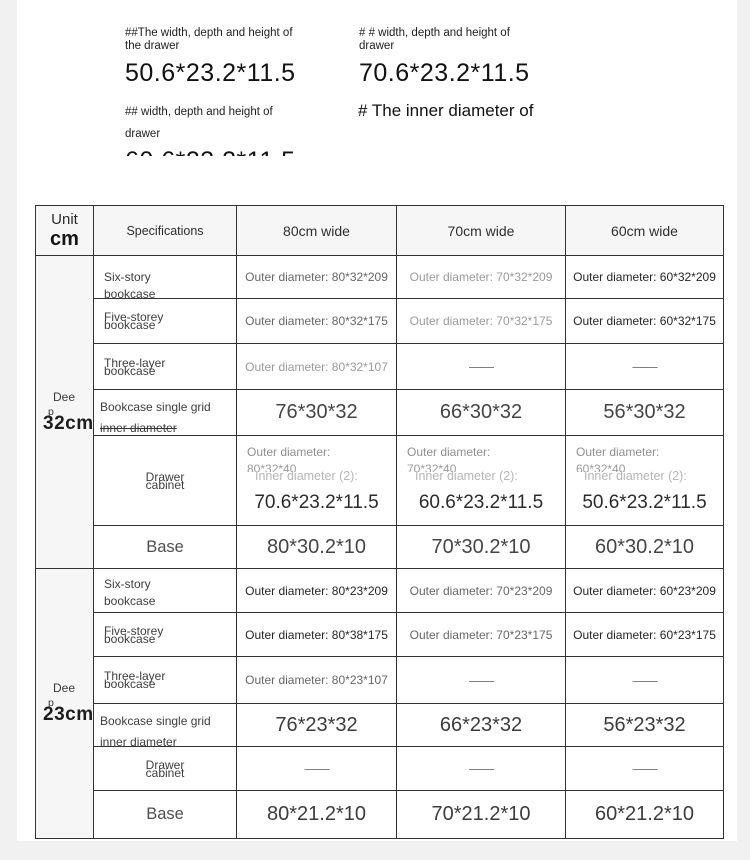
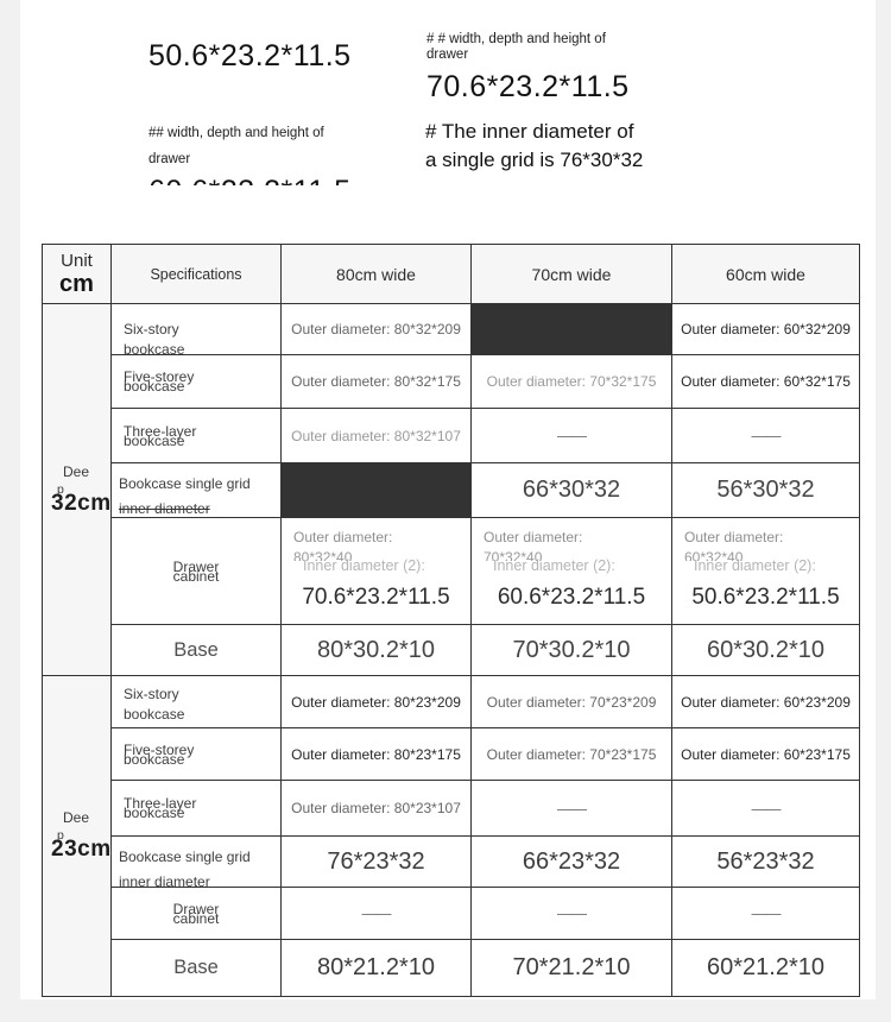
- ##The width, depth and height of
- the drawer
  50.6*23.2*11.5
  # # width, depth and height of
  drawer
  70.6*23.2*11.5
  ## width, depth and height of
  drawer
  # The inner diameter of
+ a single grid is 76*30*32
  Unit
  cm
  Specifications
  80cm wide
  70cm wide
  60cm wide
  Dee
  p
  32cm
  Dee
  p
  23cm
  Six-story
  bookcase
  Outer diameter: 80*32*209
- Outer diameter: 70*32*209
  Outer diameter: 60*32*209
  Five-storey
  bookcase
  Outer diameter: 80*32*175
  Outer diameter: 70*32*175
  Outer diameter: 60*32*175
  Three-layer
  bookcase
  Outer diameter: 80*32*107
  ——
  ——
  Bookcase single grid
  inner diameter
- 76*30*32
  66*30*32
  56*30*32
  Drawer
  cabinet
  Outer diameter:
  80*32*40
  Inner diameter (2):
  70.6*23.2*11.5
  Outer diameter:
  70*32*40
  Inner diameter (2):
  60.6*23.2*11.5
  Outer diameter:
  60*32*40
  Inner diameter (2):
  50.6*23.2*11.5
  Base
  80*30.2*10
  70*30.2*10
  60*30.2*10
  Six-story
  bookcase
  Outer diameter: 80*23*209
  Outer diameter: 70*23*209
  Outer diameter: 60*23*209
  Five-storey
  bookcase
- Outer diameter: 80*38*175
+ Outer diameter: 80*23*175
  Outer diameter: 70*23*175
  Outer diameter: 60*23*175
  Three-layer
  bookcase
  Outer diameter: 80*23*107
  ——
  ——
  Bookcase single grid
  inner diameter
  76*23*32
  66*23*32
  56*23*32
  Drawer
  cabinet
  ——
  ——
  ——
  Base
  80*21.2*10
  70*21.2*10
  60*21.2*10
